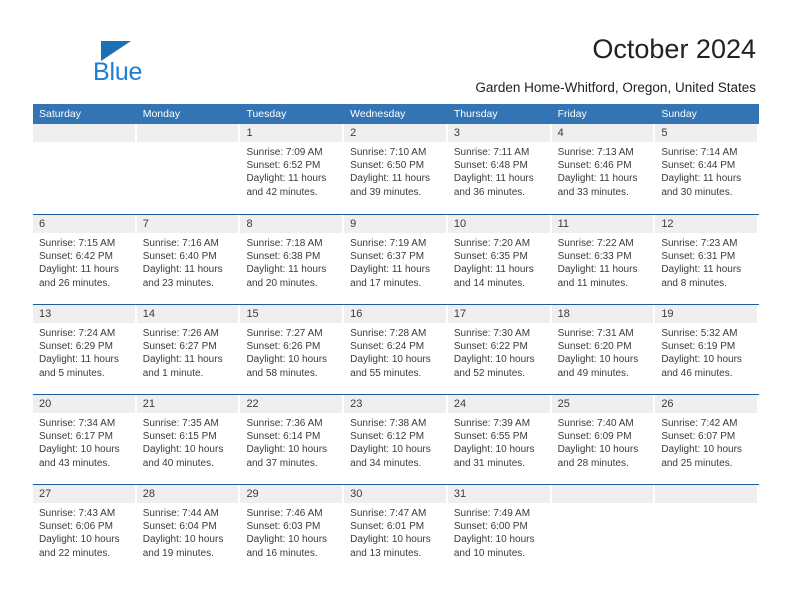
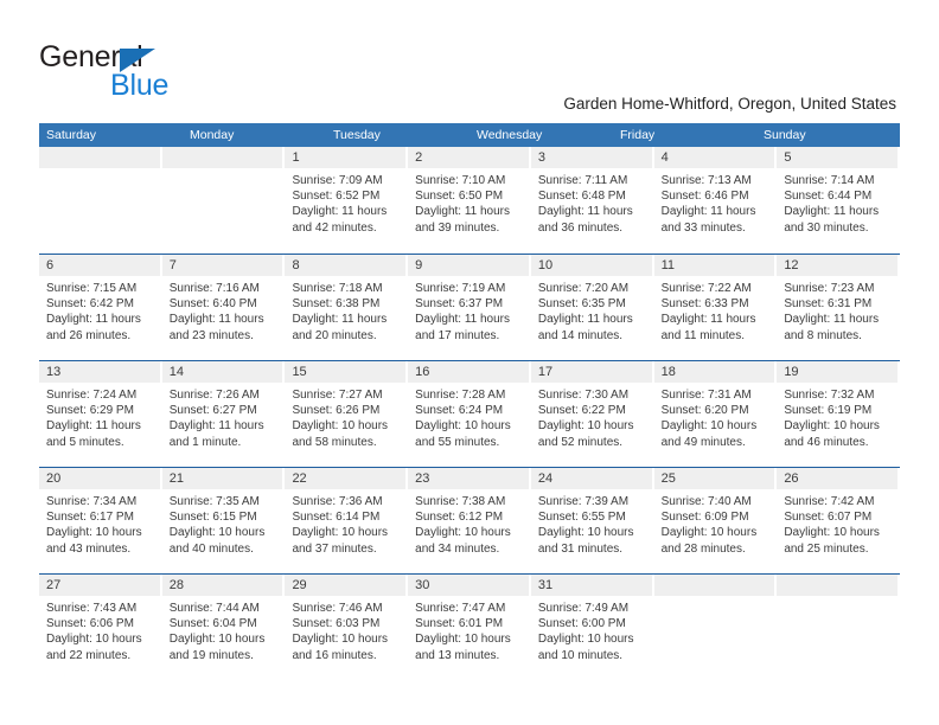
+ General
  Blue
- October 2024
  Garden Home-Whitford, Oregon, United States
  Saturday
  Monday
  Tuesday
  Wednesday
- Thursday
  Friday
  Sunday
  1
  Sunrise: 7:09 AM
  Sunset: 6:52 PM
  Daylight: 11 hours
  and 42 minutes.
  2
  Sunrise: 7:10 AM
  Sunset: 6:50 PM
  Daylight: 11 hours
  and 39 minutes.
  3
  Sunrise: 7:11 AM
  Sunset: 6:48 PM
  Daylight: 11 hours
  and 36 minutes.
  4
  Sunrise: 7:13 AM
  Sunset: 6:46 PM
  Daylight: 11 hours
  and 33 minutes.
  5
  Sunrise: 7:14 AM
  Sunset: 6:44 PM
  Daylight: 11 hours
  and 30 minutes.
  6
  Sunrise: 7:15 AM
  Sunset: 6:42 PM
  Daylight: 11 hours
  and 26 minutes.
  7
  Sunrise: 7:16 AM
  Sunset: 6:40 PM
  Daylight: 11 hours
  and 23 minutes.
  8
  Sunrise: 7:18 AM
  Sunset: 6:38 PM
  Daylight: 11 hours
  and 20 minutes.
  9
  Sunrise: 7:19 AM
  Sunset: 6:37 PM
  Daylight: 11 hours
  and 17 minutes.
  10
  Sunrise: 7:20 AM
  Sunset: 6:35 PM
  Daylight: 11 hours
  and 14 minutes.
  11
  Sunrise: 7:22 AM
  Sunset: 6:33 PM
  Daylight: 11 hours
  and 11 minutes.
  12
  Sunrise: 7:23 AM
  Sunset: 6:31 PM
  Daylight: 11 hours
  and 8 minutes.
  13
  Sunrise: 7:24 AM
  Sunset: 6:29 PM
  Daylight: 11 hours
  and 5 minutes.
  14
  Sunrise: 7:26 AM
  Sunset: 6:27 PM
  Daylight: 11 hours
  and 1 minute.
  15
  Sunrise: 7:27 AM
  Sunset: 6:26 PM
  Daylight: 10 hours
  and 58 minutes.
  16
  Sunrise: 7:28 AM
  Sunset: 6:24 PM
  Daylight: 10 hours
  and 55 minutes.
  17
  Sunrise: 7:30 AM
  Sunset: 6:22 PM
  Daylight: 10 hours
  and 52 minutes.
  18
  Sunrise: 7:31 AM
  Sunset: 6:20 PM
  Daylight: 10 hours
  and 49 minutes.
  19
- Sunrise: 5:32 AM
+ Sunrise: 7:32 AM
  Sunset: 6:19 PM
  Daylight: 10 hours
  and 46 minutes.
  20
  Sunrise: 7:34 AM
  Sunset: 6:17 PM
  Daylight: 10 hours
  and 43 minutes.
  21
  Sunrise: 7:35 AM
  Sunset: 6:15 PM
  Daylight: 10 hours
  and 40 minutes.
  22
  Sunrise: 7:36 AM
  Sunset: 6:14 PM
  Daylight: 10 hours
  and 37 minutes.
  23
  Sunrise: 7:38 AM
  Sunset: 6:12 PM
  Daylight: 10 hours
  and 34 minutes.
  24
  Sunrise: 7:39 AM
  Sunset: 6:55 PM
  Daylight: 10 hours
  and 31 minutes.
  25
  Sunrise: 7:40 AM
  Sunset: 6:09 PM
  Daylight: 10 hours
  and 28 minutes.
  26
  Sunrise: 7:42 AM
  Sunset: 6:07 PM
  Daylight: 10 hours
  and 25 minutes.
  27
  Sunrise: 7:43 AM
  Sunset: 6:06 PM
  Daylight: 10 hours
  and 22 minutes.
  28
  Sunrise: 7:44 AM
  Sunset: 6:04 PM
  Daylight: 10 hours
  and 19 minutes.
  29
  Sunrise: 7:46 AM
  Sunset: 6:03 PM
  Daylight: 10 hours
  and 16 minutes.
  30
  Sunrise: 7:47 AM
  Sunset: 6:01 PM
  Daylight: 10 hours
  and 13 minutes.
  31
  Sunrise: 7:49 AM
  Sunset: 6:00 PM
  Daylight: 10 hours
  and 10 minutes.
